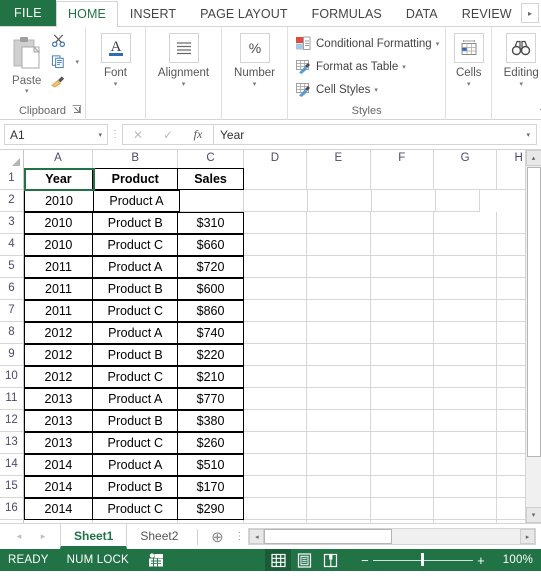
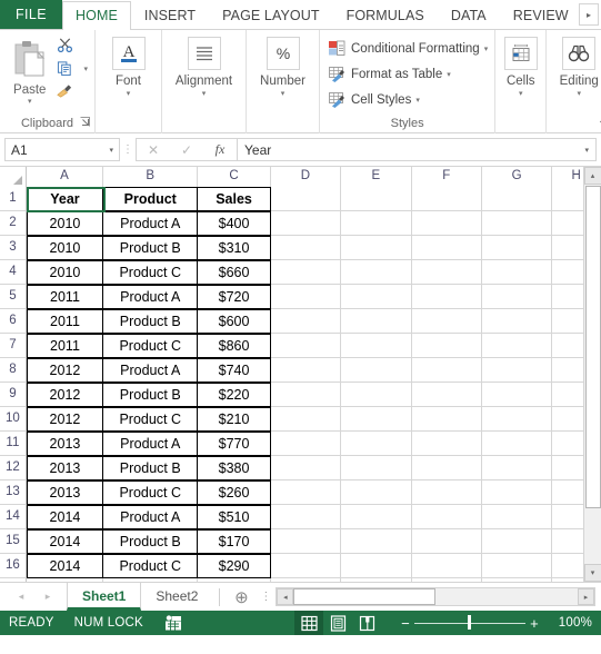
  FILE
  HOME
  INSERT
  PAGE LAYOUT
  FORMULAS
  DATA
  REVIEW
  ▸
  Paste
  Clipboard
  A
  Font
  Alignment
  %
  Number
  Conditional Formatting
  Format as Table
  Cell Styles
  Styles
  Cells
  Editing
  A1
  ⋮
  ✕
  ✓
  fx
  Year
  A
  B
  C
  D
  E
  F
  G
  H
  1
  Year
  Product
  Sales
  2
  2010
  Product A
+ $400
  3
  2010
  Product B
  $310
  4
  2010
  Product C
  $660
  5
  2011
  Product A
  $720
  6
  2011
  Product B
  $600
  7
  2011
  Product C
  $860
  8
  2012
  Product A
  $740
  9
  2012
  Product B
  $220
  10
  2012
  Product C
  $210
  11
  2013
  Product A
  $770
  12
  2013
  Product B
  $380
  13
  2013
  Product C
  $260
  14
  2014
  Product A
  $510
  15
  2014
  Product B
  $170
  16
  2014
  Product C
  $290
  ◂
  ▸
  Sheet1
  Sheet2
  ⊕
  ⋮
  READY
  NUM LOCK
  −
  +
  100%
